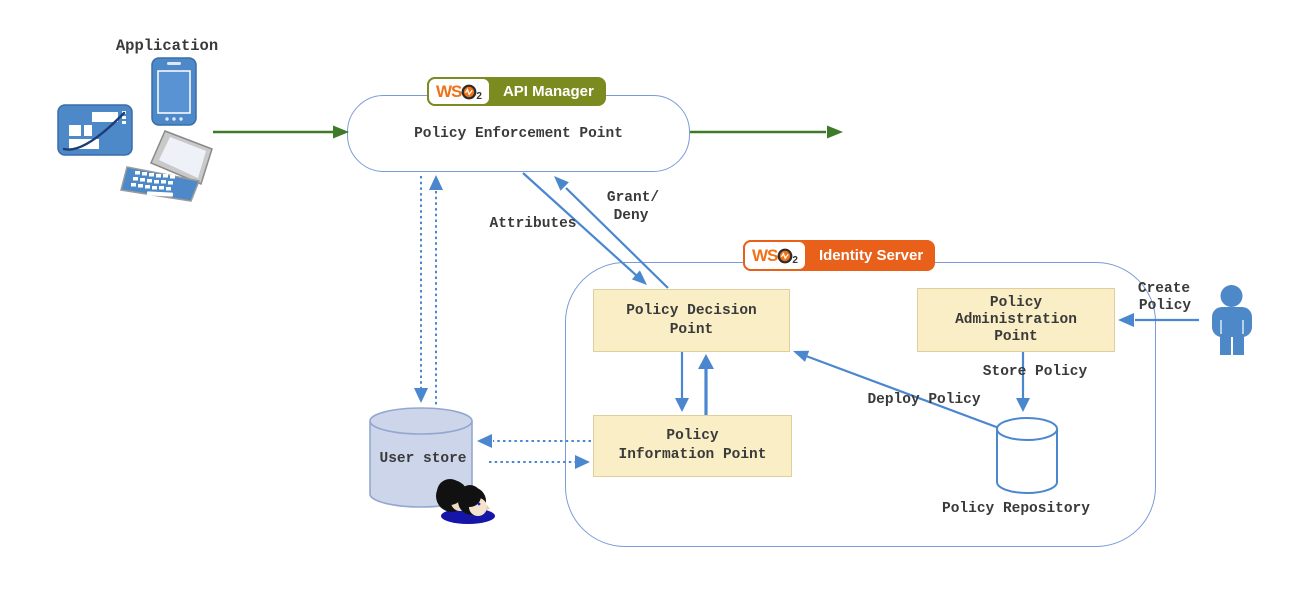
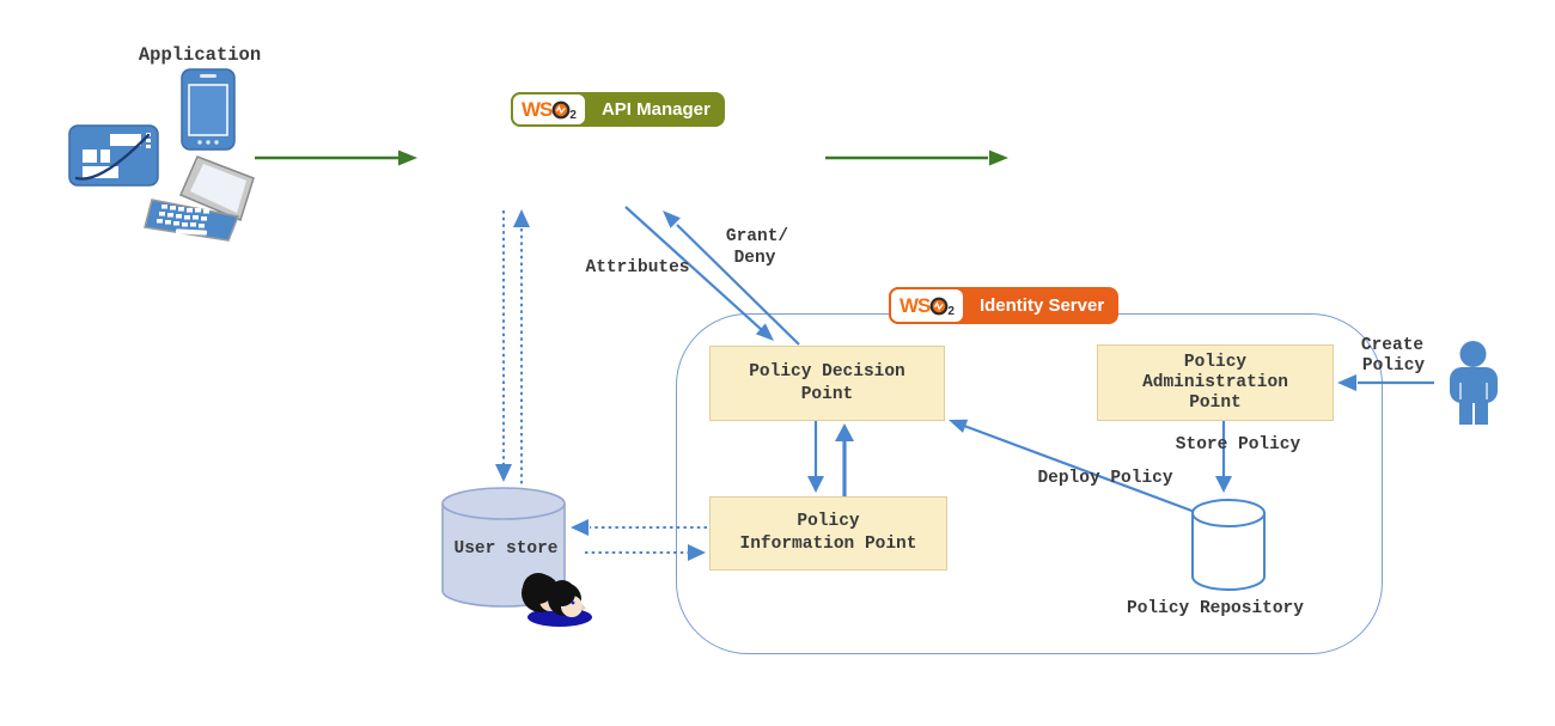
- Policy Enforcement Point
  Policy Decision
  Point
  Policy
  Administration
  Point
  Policy
  Information Point
  WS
  2
  API Manager
  WS
  2
  Identity Server
  Application
  Attributes
  Grant/
  Deny
  Create
  Policy
  Store Policy
  Deploy Policy
  User store
  Policy Repository
